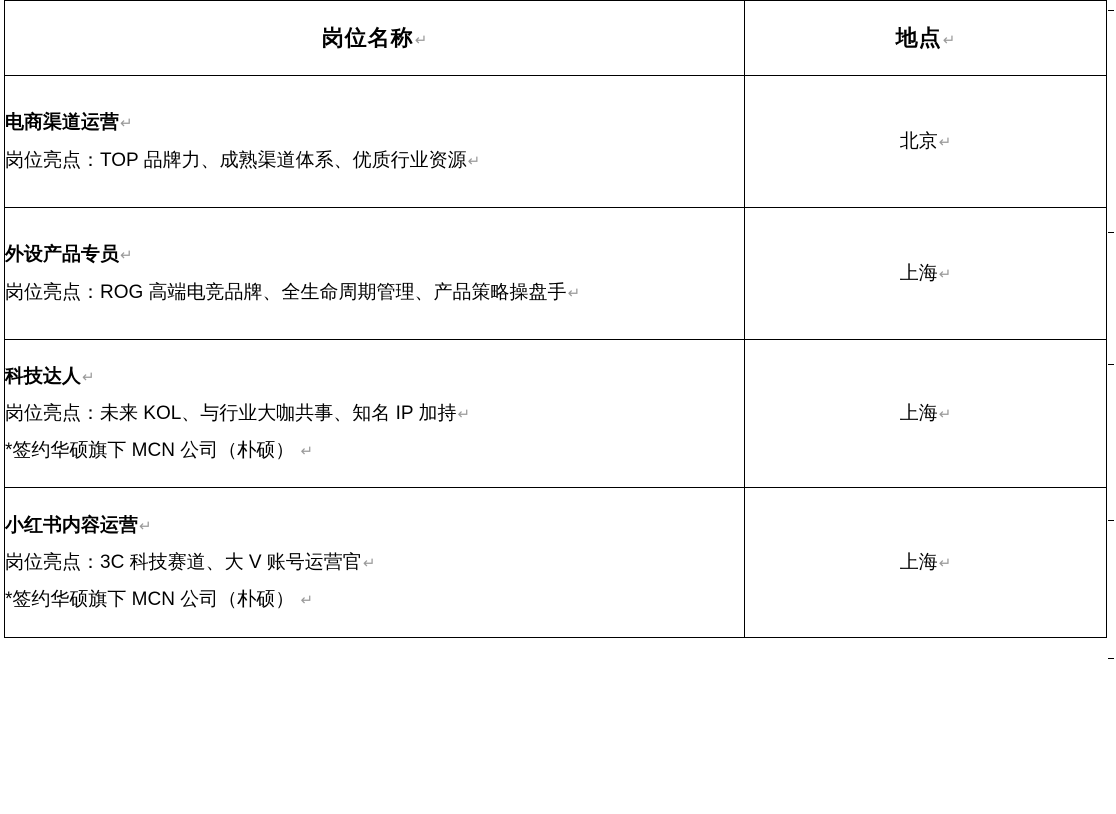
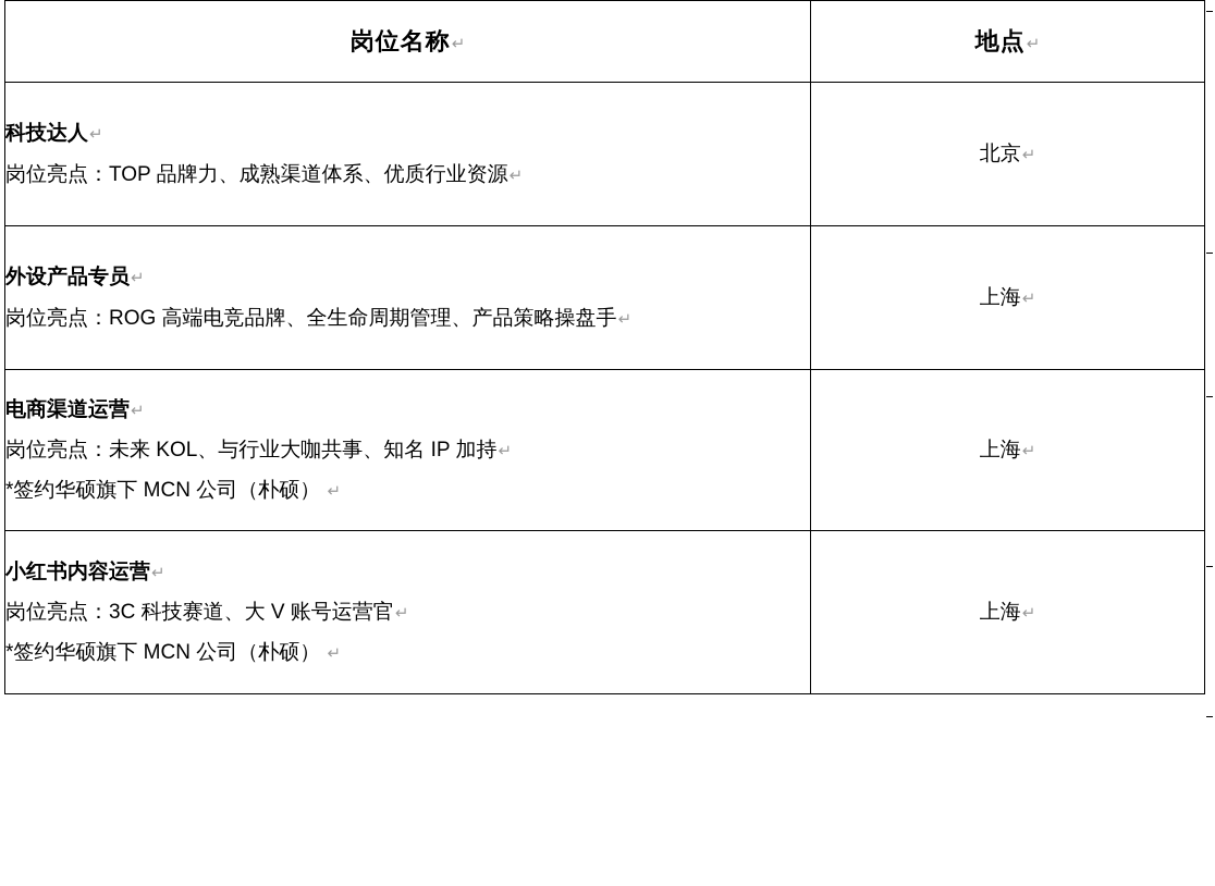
  岗位名称↵	地点↵
- 电商渠道运营↵ 岗位亮点：TOP 品牌力、成熟渠道体系、优质行业资源↵	北京↵
+ 科技达人↵ 岗位亮点：TOP 品牌力、成熟渠道体系、优质行业资源↵	北京↵
  外设产品专员↵ 岗位亮点：ROG 高端电竞品牌、全生命周期管理、产品策略操盘手↵	上海↵
- 科技达人↵ 岗位亮点：未来 KOL、与行业大咖共事、知名 IP 加持↵ *签约华硕旗下 MCN 公司（朴硕） ↵	上海↵
+ 电商渠道运营↵ 岗位亮点：未来 KOL、与行业大咖共事、知名 IP 加持↵ *签约华硕旗下 MCN 公司（朴硕） ↵	上海↵
  小红书内容运营↵ 岗位亮点：3C 科技赛道、大 V 账号运营官↵ *签约华硕旗下 MCN 公司（朴硕） ↵	上海↵
